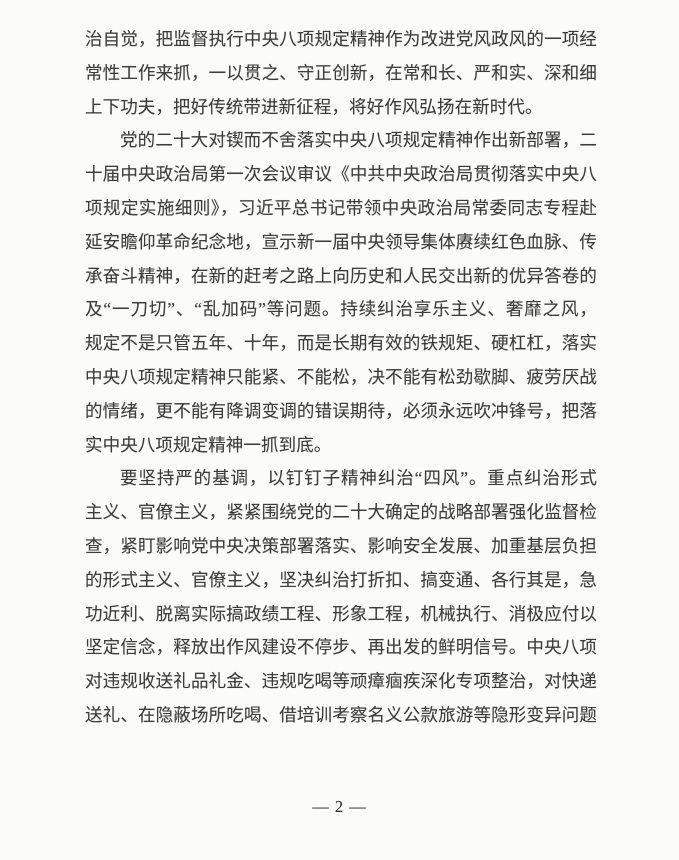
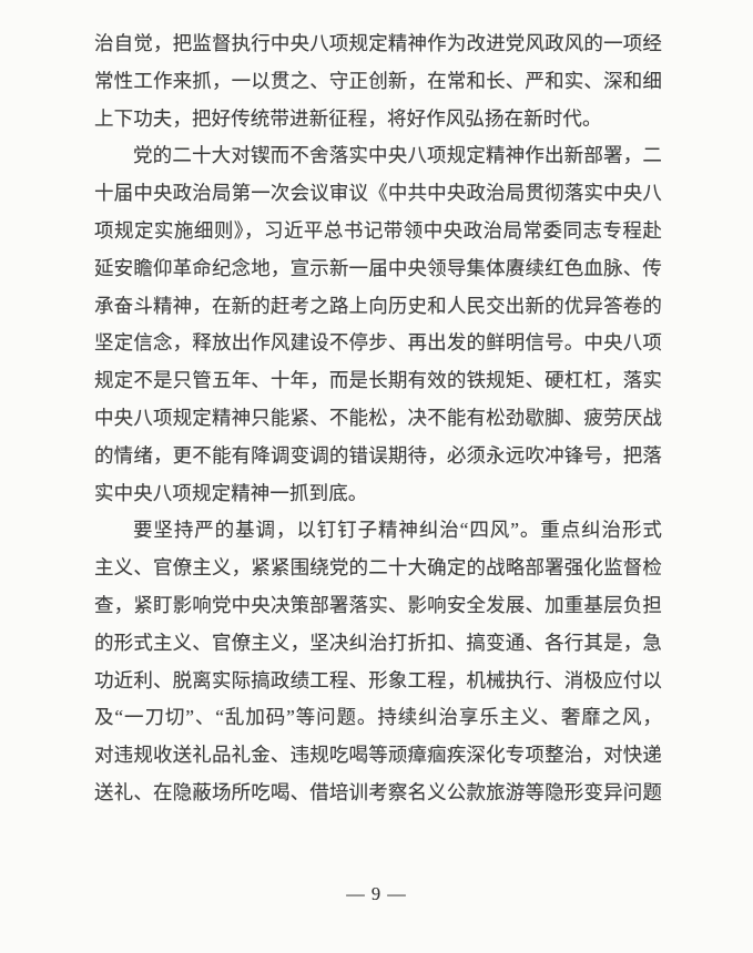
  治自觉，把监督执行中央八项规定精神作为改进党风政风的一项经
  常性工作来抓，一以贯之、守正创新，在常和长、严和实、深和细
  上下功夫，把好传统带进新征程，将好作风弘扬在新时代。
  党的二十大对锲而不舍落实中央八项规定精神作出新部署，二
  十届中央政治局第一次会议审议《中共中央政治局贯彻落实中央八
  项规定实施细则》，习近平总书记带领中央政治局常委同志专程赴
  延安瞻仰革命纪念地，宣示新一届中央领导集体赓续红色血脉、传
  承奋斗精神，在新的赶考之路上向历史和人民交出新的优异答卷的
- 及“一刀切”、“乱加码”等问题。持续纠治享乐主义、奢靡之风，
+ 坚定信念，释放出作风建设不停步、再出发的鲜明信号。中央八项
  规定不是只管五年、十年，而是长期有效的铁规矩、硬杠杠，落实
  中央八项规定精神只能紧、不能松，决不能有松劲歇脚、疲劳厌战
  的情绪，更不能有降调变调的错误期待，必须永远吹冲锋号，把落
  实中央八项规定精神一抓到底。
  要坚持严的基调，以钉钉子精神纠治“四风”。重点纠治形式
  主义、官僚主义，紧紧围绕党的二十大确定的战略部署强化监督检
  查，紧盯影响党中央决策部署落实、影响安全发展、加重基层负担
  的形式主义、官僚主义，坚决纠治打折扣、搞变通、各行其是，急
  功近利、脱离实际搞政绩工程、形象工程，机械执行、消极应付以
- 坚定信念，释放出作风建设不停步、再出发的鲜明信号。中央八项
+ 及“一刀切”、“乱加码”等问题。持续纠治享乐主义、奢靡之风，
  对违规收送礼品礼金、违规吃喝等顽瘴痼疾深化专项整治，对快递
  送礼、在隐蔽场所吃喝、借培训考察名义公款旅游等隐形变异问题
- — 2 —
+ — 9 —
